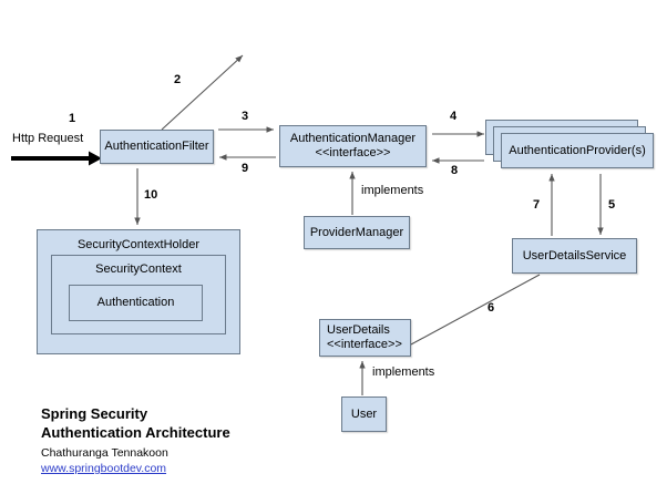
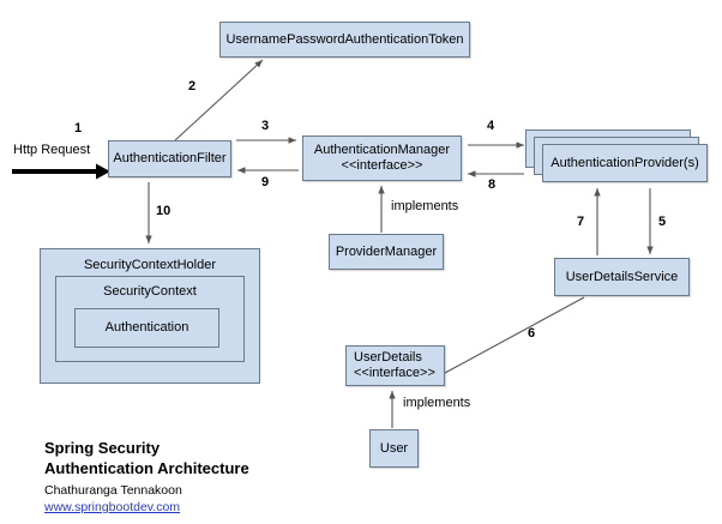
+ UsernamePasswordAuthenticationToken
  AuthenticationFilter
  AuthenticationManager
  <<interface>>
  AuthenticationProvider(s)
  ProviderManager
  UserDetailsService
  UserDetails
  <<interface>>
  User
  SecurityContextHolder
  SecurityContext
  Authentication
  1
  Http Request
  2
  3
  4
  5
  6
  7
  8
  9
  10
  implements
  implements
  Spring Security
  Authentication Architecture
  Chathuranga Tennakoon
  www.springbootdev.com
